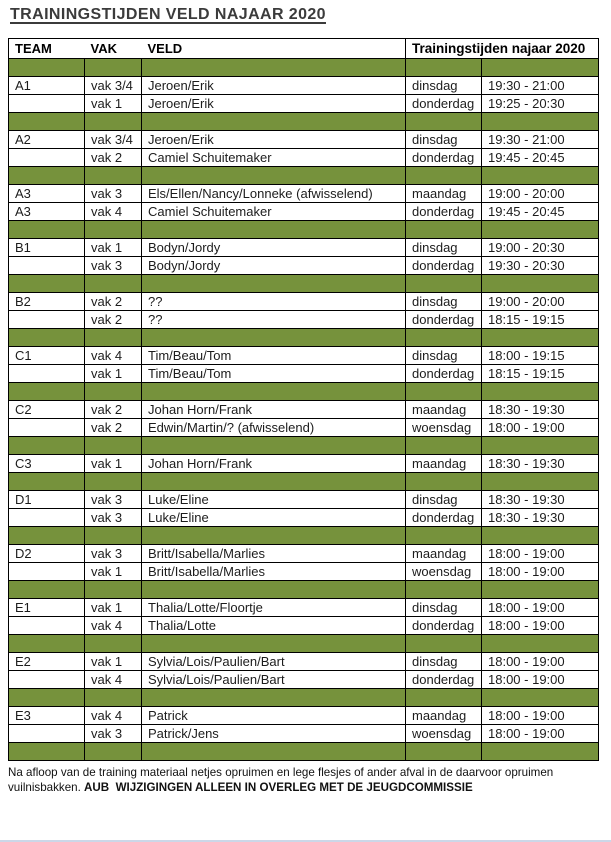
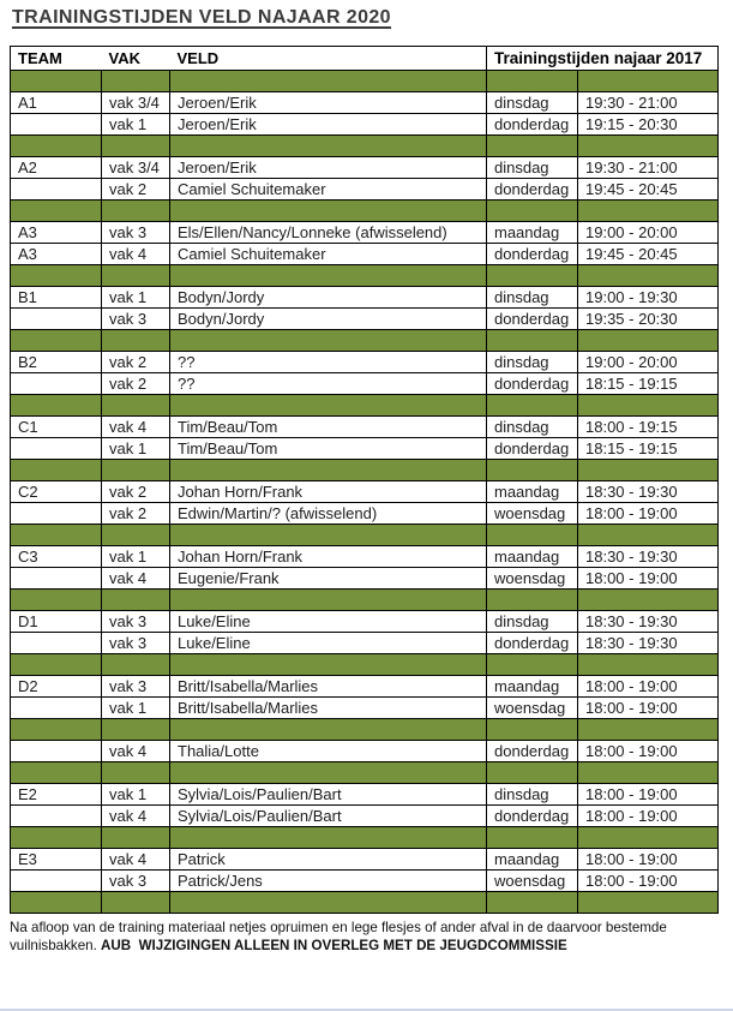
  TRAININGSTIJDEN VELD NAJAAR 2020
- TEAM	VAK	VELD	Trainingstijden najaar 2020
+ TEAM	VAK	VELD	Trainingstijden najaar 2017
  A1	vak 3/4	Jeroen/Erik	dinsdag	19:30 - 21:00
- 	vak 1	Jeroen/Erik	donderdag	19:25 - 20:30
+ 	vak 1	Jeroen/Erik	donderdag	19:15 - 20:30
  A2	vak 3/4	Jeroen/Erik	dinsdag	19:30 - 21:00
  	vak 2	Camiel Schuitemaker	donderdag	19:45 - 20:45
  A3	vak 3	Els/Ellen/Nancy/Lonneke (afwisselend)	maandag	19:00 - 20:00
  A3	vak 4	Camiel Schuitemaker	donderdag	19:45 - 20:45
- B1	vak 1	Bodyn/Jordy	dinsdag	19:00 - 20:30
+ B1	vak 1	Bodyn/Jordy	dinsdag	19:00 - 19:30
- 	vak 3	Bodyn/Jordy	donderdag	19:30 - 20:30
+ 	vak 3	Bodyn/Jordy	donderdag	19:35 - 20:30
  B2	vak 2	??	dinsdag	19:00 - 20:00
  	vak 2	??	donderdag	18:15 - 19:15
  C1	vak 4	Tim/Beau/Tom	dinsdag	18:00 - 19:15
  	vak 1	Tim/Beau/Tom	donderdag	18:15 - 19:15
  C2	vak 2	Johan Horn/Frank	maandag	18:30 - 19:30
  	vak 2	Edwin/Martin/? (afwisselend)	woensdag	18:00 - 19:00
  C3	vak 1	Johan Horn/Frank	maandag	18:30 - 19:30
+ 	vak 4	Eugenie/Frank	woensdag	18:00 - 19:00
  D1	vak 3	Luke/Eline	dinsdag	18:30 - 19:30
  	vak 3	Luke/Eline	donderdag	18:30 - 19:30
  D2	vak 3	Britt/Isabella/Marlies	maandag	18:00 - 19:00
  	vak 1	Britt/Isabella/Marlies	woensdag	18:00 - 19:00
- E1	vak 1	Thalia/Lotte/Floortje	dinsdag	18:00 - 19:00
  	vak 4	Thalia/Lotte	donderdag	18:00 - 19:00
  E2	vak 1	Sylvia/Lois/Paulien/Bart	dinsdag	18:00 - 19:00
  	vak 4	Sylvia/Lois/Paulien/Bart	donderdag	18:00 - 19:00
  E3	vak 4	Patrick	maandag	18:00 - 19:00
  	vak 3	Patrick/Jens	woensdag	18:00 - 19:00
- Na afloop van de training materiaal netjes opruimen en lege flesjes of ander afval in de daarvoor opruimen vuilnisbakken. AUB WIJZIGINGEN ALLEEN IN OVERLEG MET DE JEUGDCOMMISSIE
+ Na afloop van de training materiaal netjes opruimen en lege flesjes of ander afval in de daarvoor bestemde vuilnisbakken. AUB WIJZIGINGEN ALLEEN IN OVERLEG MET DE JEUGDCOMMISSIE
